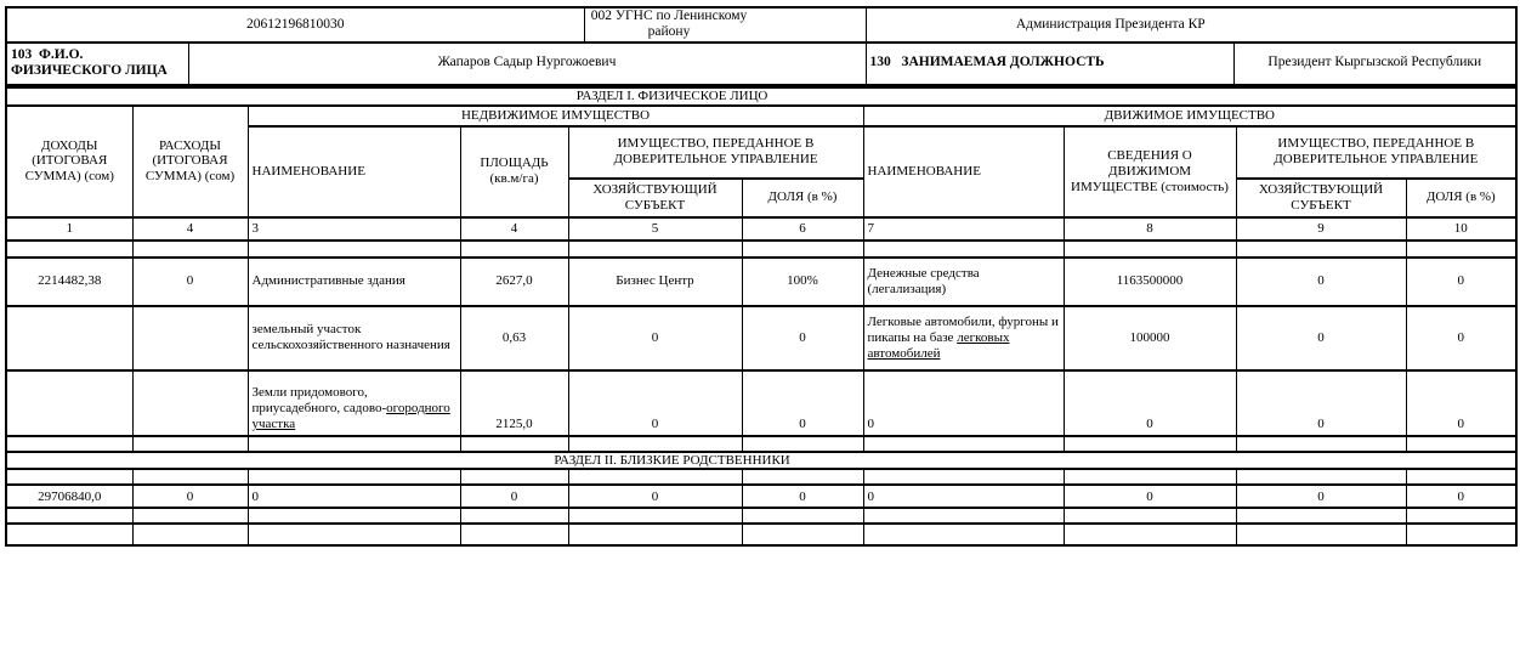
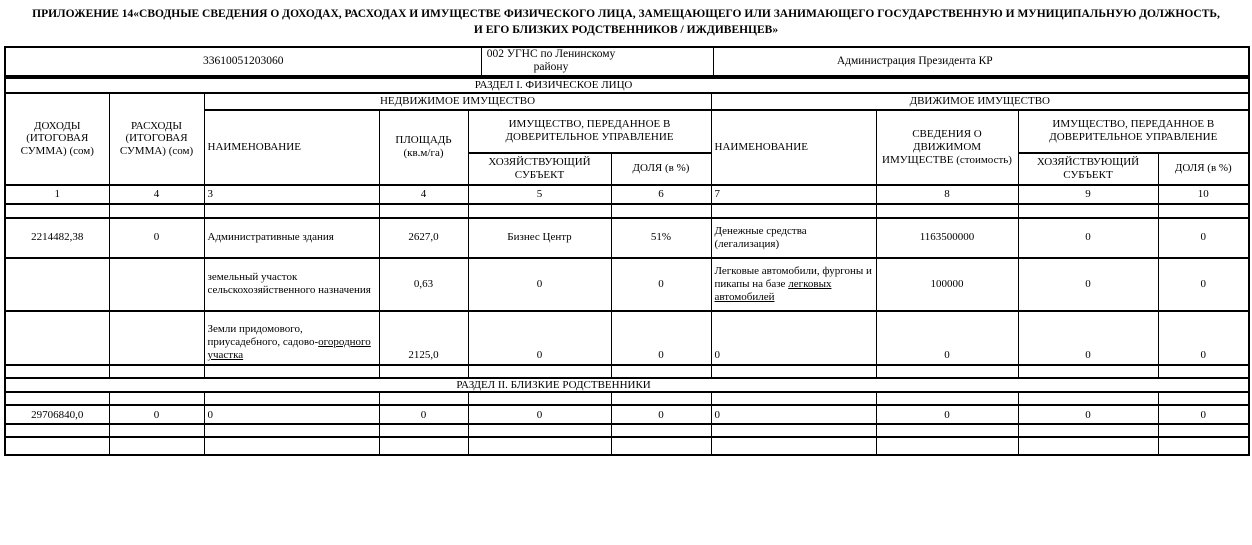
+ ПРИЛОЖЕНИЕ 14«СВОДНЫЕ СВЕДЕНИЯ О ДОХОДАХ, РАСХОДАХ И ИМУЩЕСТВЕ ФИЗИЧЕСКОГО ЛИЦА, ЗАМЕЩАЮЩЕГО ИЛИ ЗАНИМАЮЩЕГО ГОСУДАРСТВЕННУЮ И МУНИЦИПАЛЬНУЮ ДОЛЖНОСТЬ,
+ И ЕГО БЛИЗКИХ РОДСТВЕННИКОВ / ИЖДИВЕНЦЕВ»
- 20612196810030	002 УГНС по Ленинскому району	Администрация Президента КР
+ 33610051203060	002 УГНС по Ленинскому району	Администрация Президента КР
- 103 Ф.И.О. ФИЗИЧЕСКОГО ЛИЦА	Жапаров Садыр Нургожоевич	130 ЗАНИМАЕМАЯ ДОЛЖНОСТЬ	Президент Кыргызской Республики
  РАЗДЕЛ I. ФИЗИЧЕСКОЕ ЛИЦО
  ДОХОДЫ (ИТОГОВАЯ СУММА) (сом)	РАСХОДЫ (ИТОГОВАЯ СУММА) (сом)	НЕДВИЖИМОЕ ИМУЩЕСТВО	ДВИЖИМОЕ ИМУЩЕСТВО
  НАИМЕНОВАНИЕ	ПЛОЩАДЬ (кв.м/га)	ИМУЩЕСТВО, ПЕРЕДАННОЕ В ДОВЕРИТЕЛЬНОЕ УПРАВЛЕНИЕ	НАИМЕНОВАНИЕ	СВЕДЕНИЯ О ДВИЖИМОМ ИМУЩЕСТВЕ (стоимость)	ИМУЩЕСТВО, ПЕРЕДАННОЕ В ДОВЕРИТЕЛЬНОЕ УПРАВЛЕНИЕ
  ХОЗЯЙСТВУЮЩИЙ СУБЪЕКТ	ДОЛЯ (в %)	ХОЗЯЙСТВУЮЩИЙ СУБЪЕКТ	ДОЛЯ (в %)
  1	4	3	4	5	6	7	8	9	10
- 2214482,38	0	Административные здания	2627,0	Бизнес Центр	100%	Денежные средства (легализация)	1163500000	0	0
+ 2214482,38	0	Административные здания	2627,0	Бизнес Центр	51%	Денежные средства (легализация)	1163500000	0	0
  		земельный участок сельскохозяйственного назначения	0,63	0	0	Легковые автомобили, фургоны и пикапы на базе легковых автомобилей	100000	0	0
  		Земли придомового, приусадебного, садово-огородного участка	2125,0	0	0	0	0	0	0
  РАЗДЕЛ II. БЛИЗКИЕ РОДСТВЕННИКИ
  29706840,0	0	0	0	0	0	0	0	0	0
